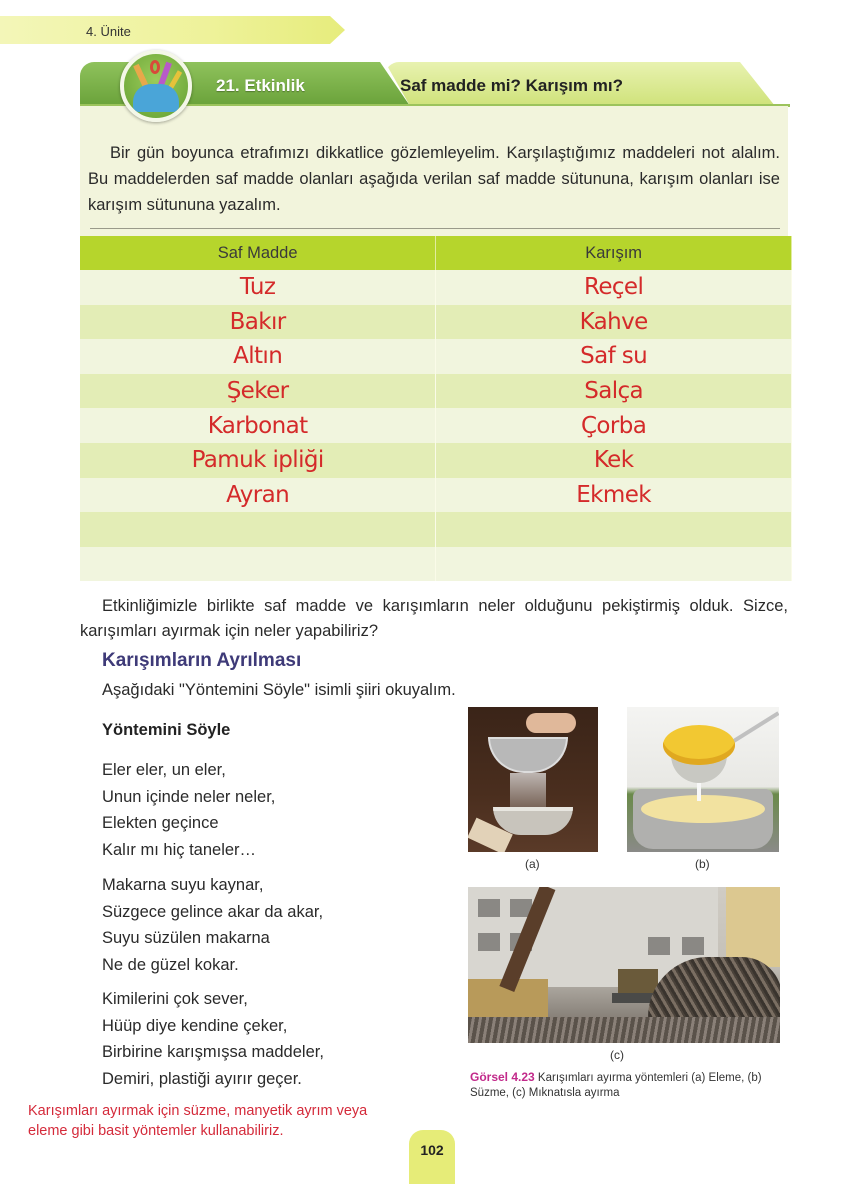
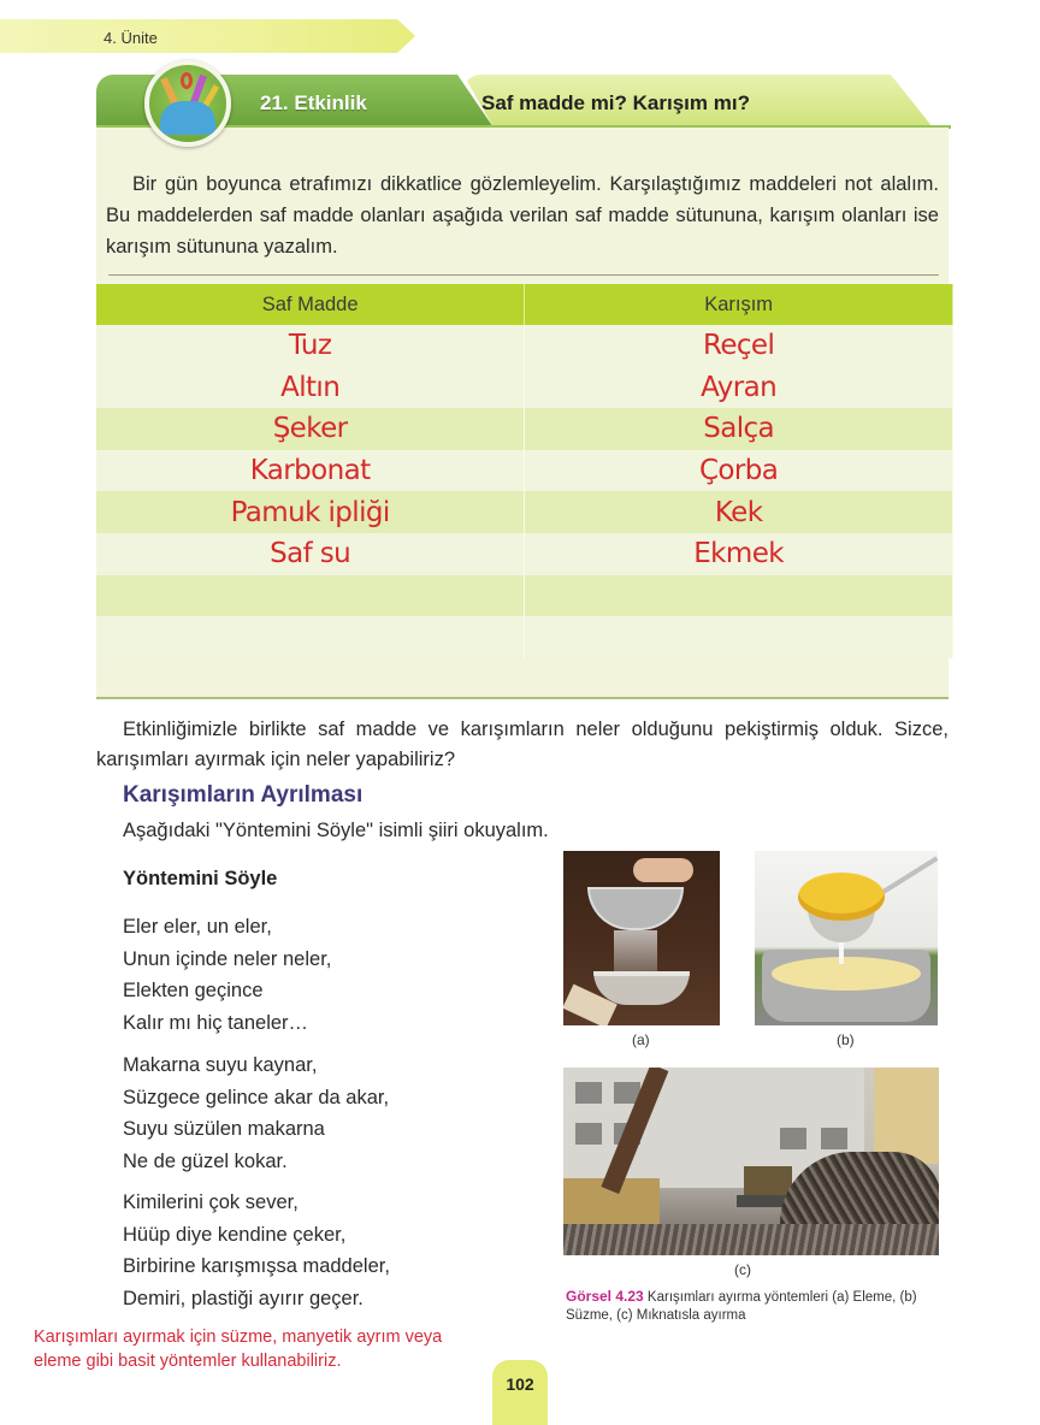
  4. Ünite
  21. Etkinlik
  Saf madde mi? Karışım mı?
  Bir gün boyunca etrafımızı dikkatlice gözlemleyelim. Karşılaştığımız maddeleri not alalım. Bu maddelerden saf madde olanları aşağıda verilan saf madde sütununa, karışım olanları ise karışım sütununa yazalım.
  Saf Madde	Karışım
  Tuz	Reçel
- Bakır	Kahve
- Altın	Saf su
+ Altın	Ayran
  Şeker	Salça
  Karbonat	Çorba
  Pamuk ipliği	Kek
- Ayran	Ekmek
+ Saf su	Ekmek
  Etkinliğimizle birlikte saf madde ve karışımların neler olduğunu pekiştirmiş olduk. Sizce, karışımları ayırmak için neler yapabiliriz?
  Karışımların Ayrılması
  Aşağıdaki "Yöntemini Söyle" isimli şiiri okuyalım.
  Yöntemini Söyle
  Eler eler, un eler,
  Unun içinde neler neler,
  Elekten geçince
  Kalır mı hiç taneler…
  Makarna suyu kaynar,
  Süzgece gelince akar da akar,
  Suyu süzülen makarna
  Ne de güzel kokar.
  Kimilerini çok sever,
  Hüüp diye kendine çeker,
  Birbirine karışmışsa maddeler,
  Demiri, plastiği ayırır geçer.
  (a)
  (b)
  (c)
  Görsel 4.23 Karışımları ayırma yöntemleri (a) Eleme, (b) Süzme, (c) Mıknatısla ayırma
  Karışımları ayırmak için süzme, manyetik ayrım veya
  eleme gibi basit yöntemler kullanabiliriz.
  102
